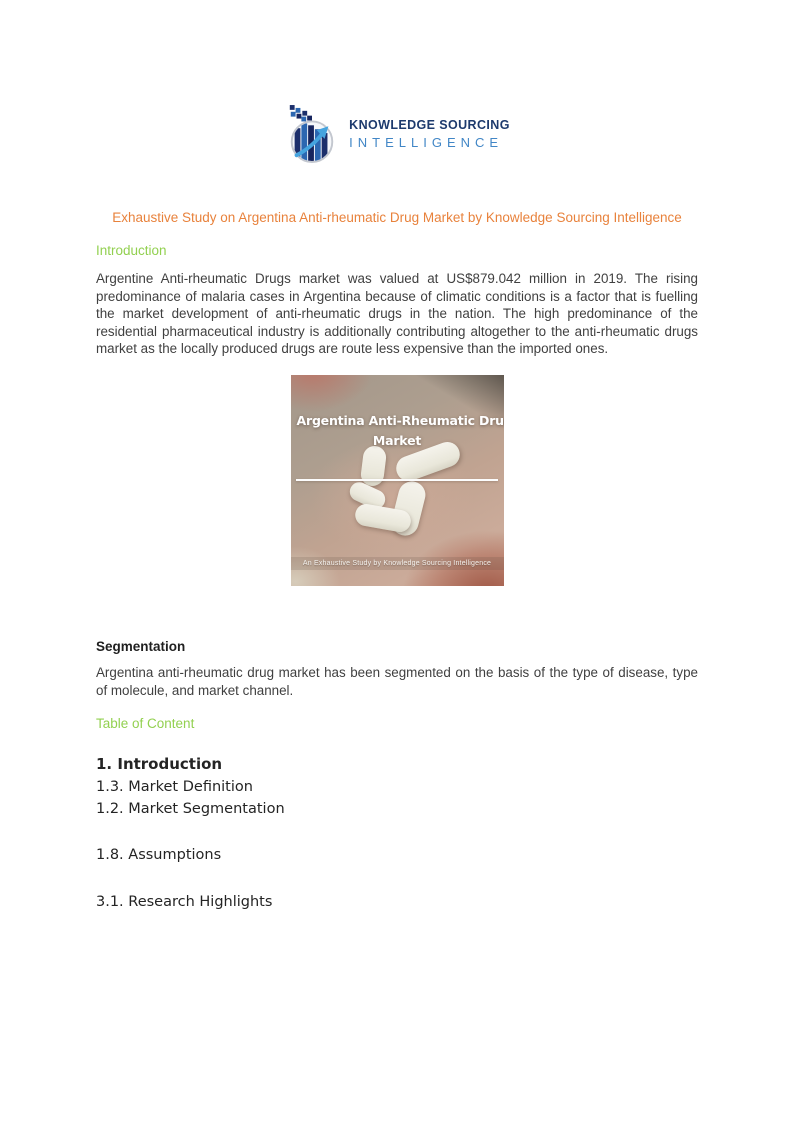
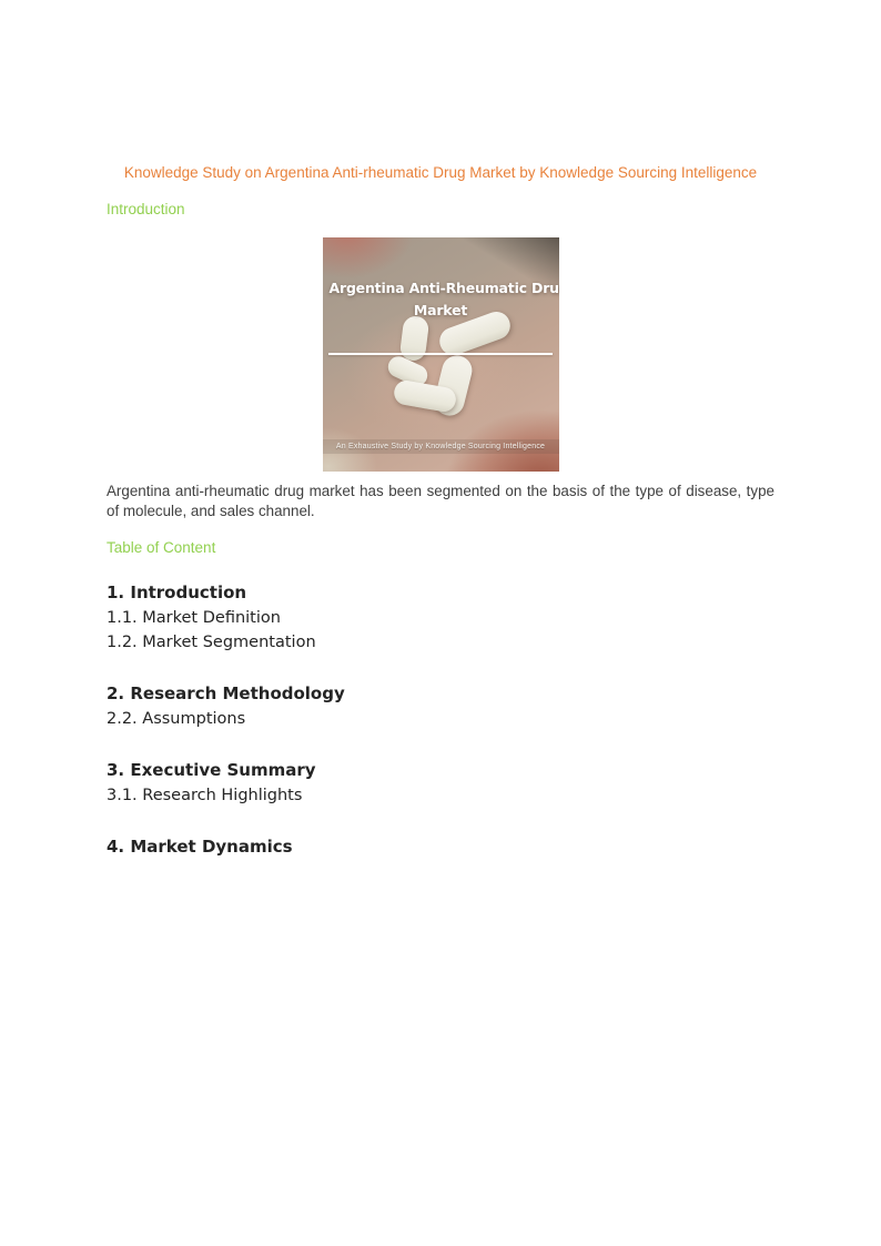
- KNOWLEDGE SOURCING
- INTELLIGENCE
- Exhaustive Study on Argentina Anti-rheumatic Drug Market by Knowledge Sourcing Intelligence
+ Knowledge Study on Argentina Anti-rheumatic Drug Market by Knowledge Sourcing Intelligence
  Introduction
- Argentine Anti-rheumatic Drugs market was valued at US$879.042 million in 2019. The rising predominance of malaria cases in Argentina because of climatic conditions is a factor that is fuelling the market development of anti-rheumatic drugs in the nation. The high predominance of the residential pharmaceutical industry is additionally contributing altogether to the anti-rheumatic drugs market as the locally produced drugs are route less expensive than the imported ones.
  Argentina Anti-Rheumatic Dru
  Market
- Segmentation
- Argentina anti-rheumatic drug market has been segmented on the basis of the type of disease, type of molecule, and market channel.
+ Argentina anti-rheumatic drug market has been segmented on the basis of the type of disease, type of molecule, and sales channel.
  Table of Content
  1. Introduction
- 1.3. Market Definition
+ 1.1. Market Definition
  1.2. Market Segmentation
+ 2. Research Methodology
- 1.8. Assumptions
+ 2.2. Assumptions
+ 3. Executive Summary
  3.1. Research Highlights
+ 4. Market Dynamics
